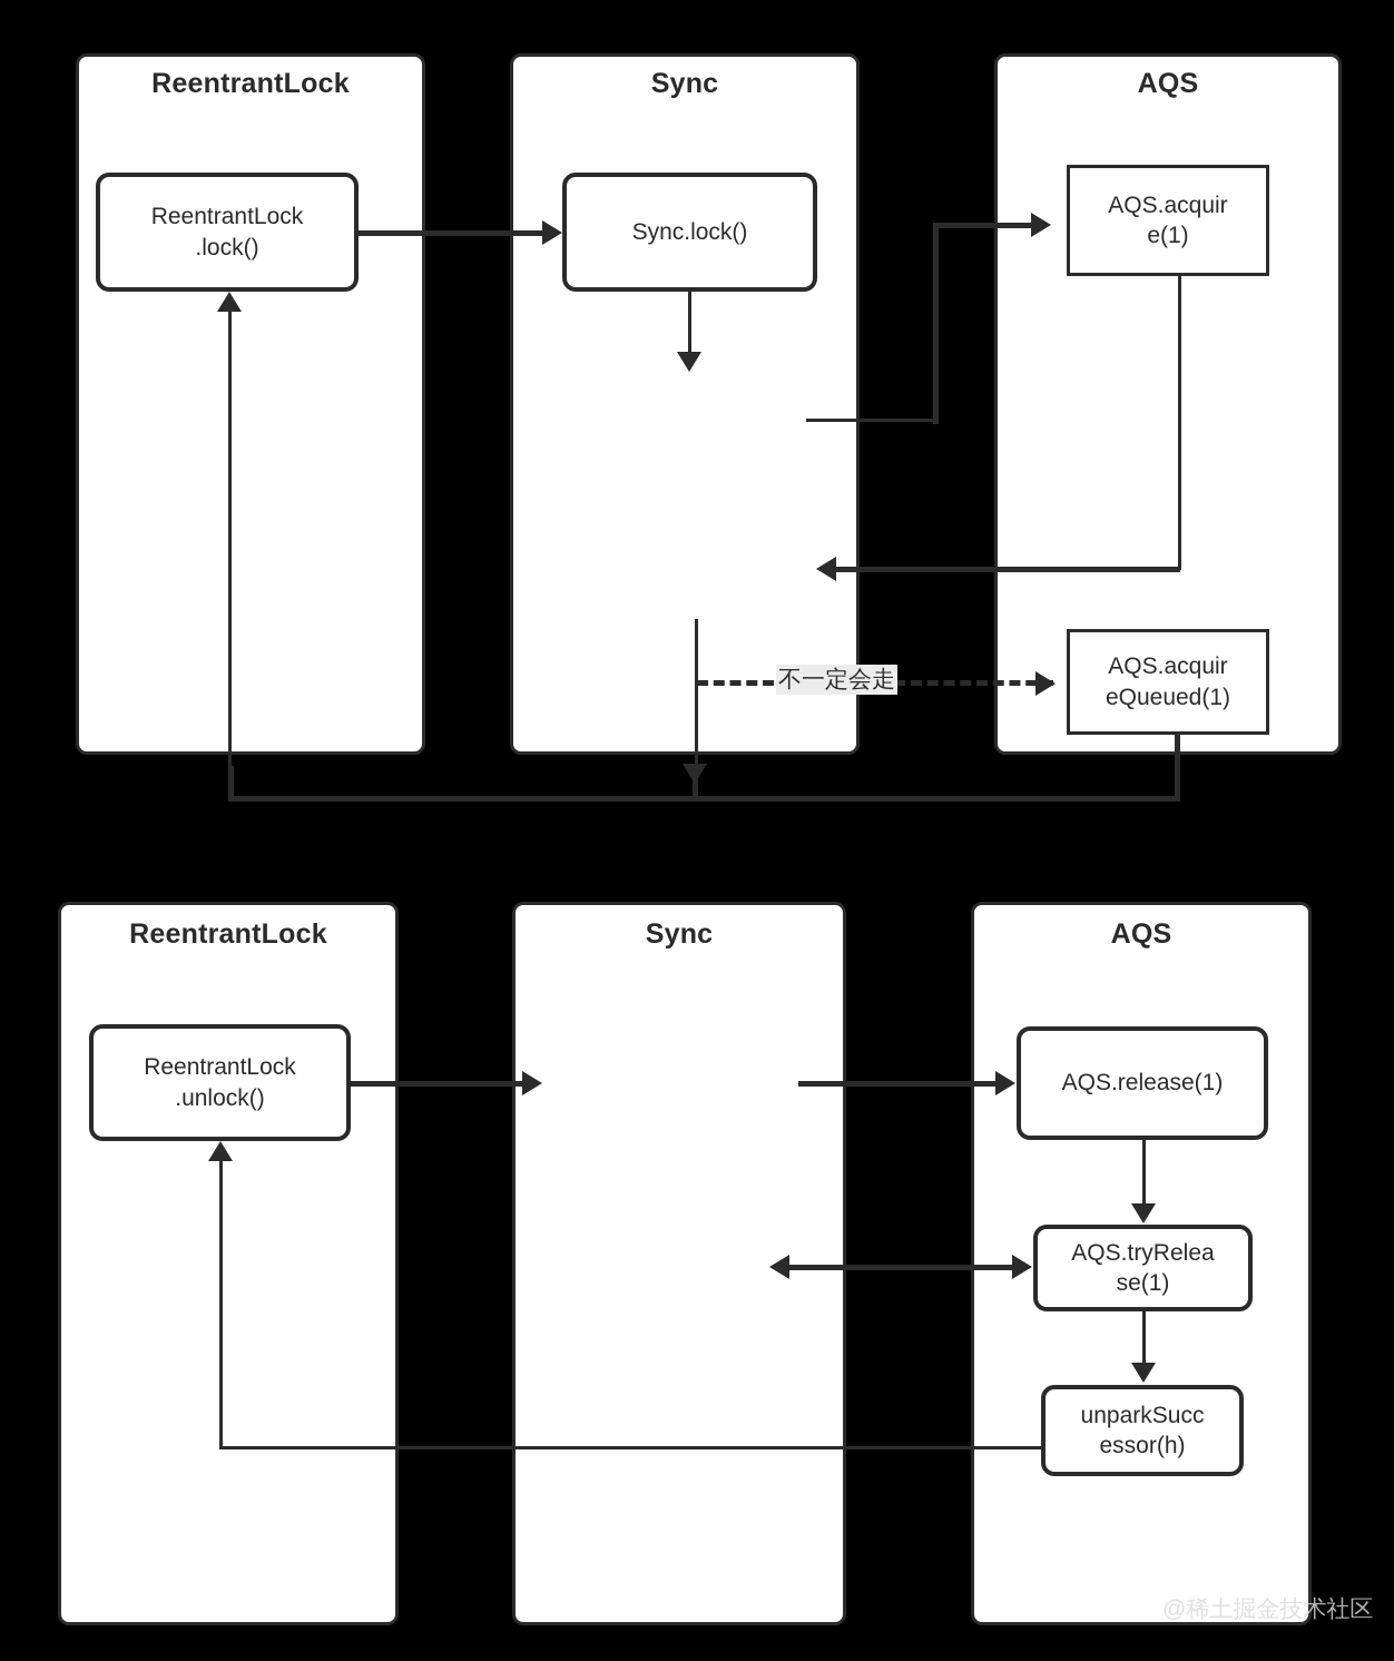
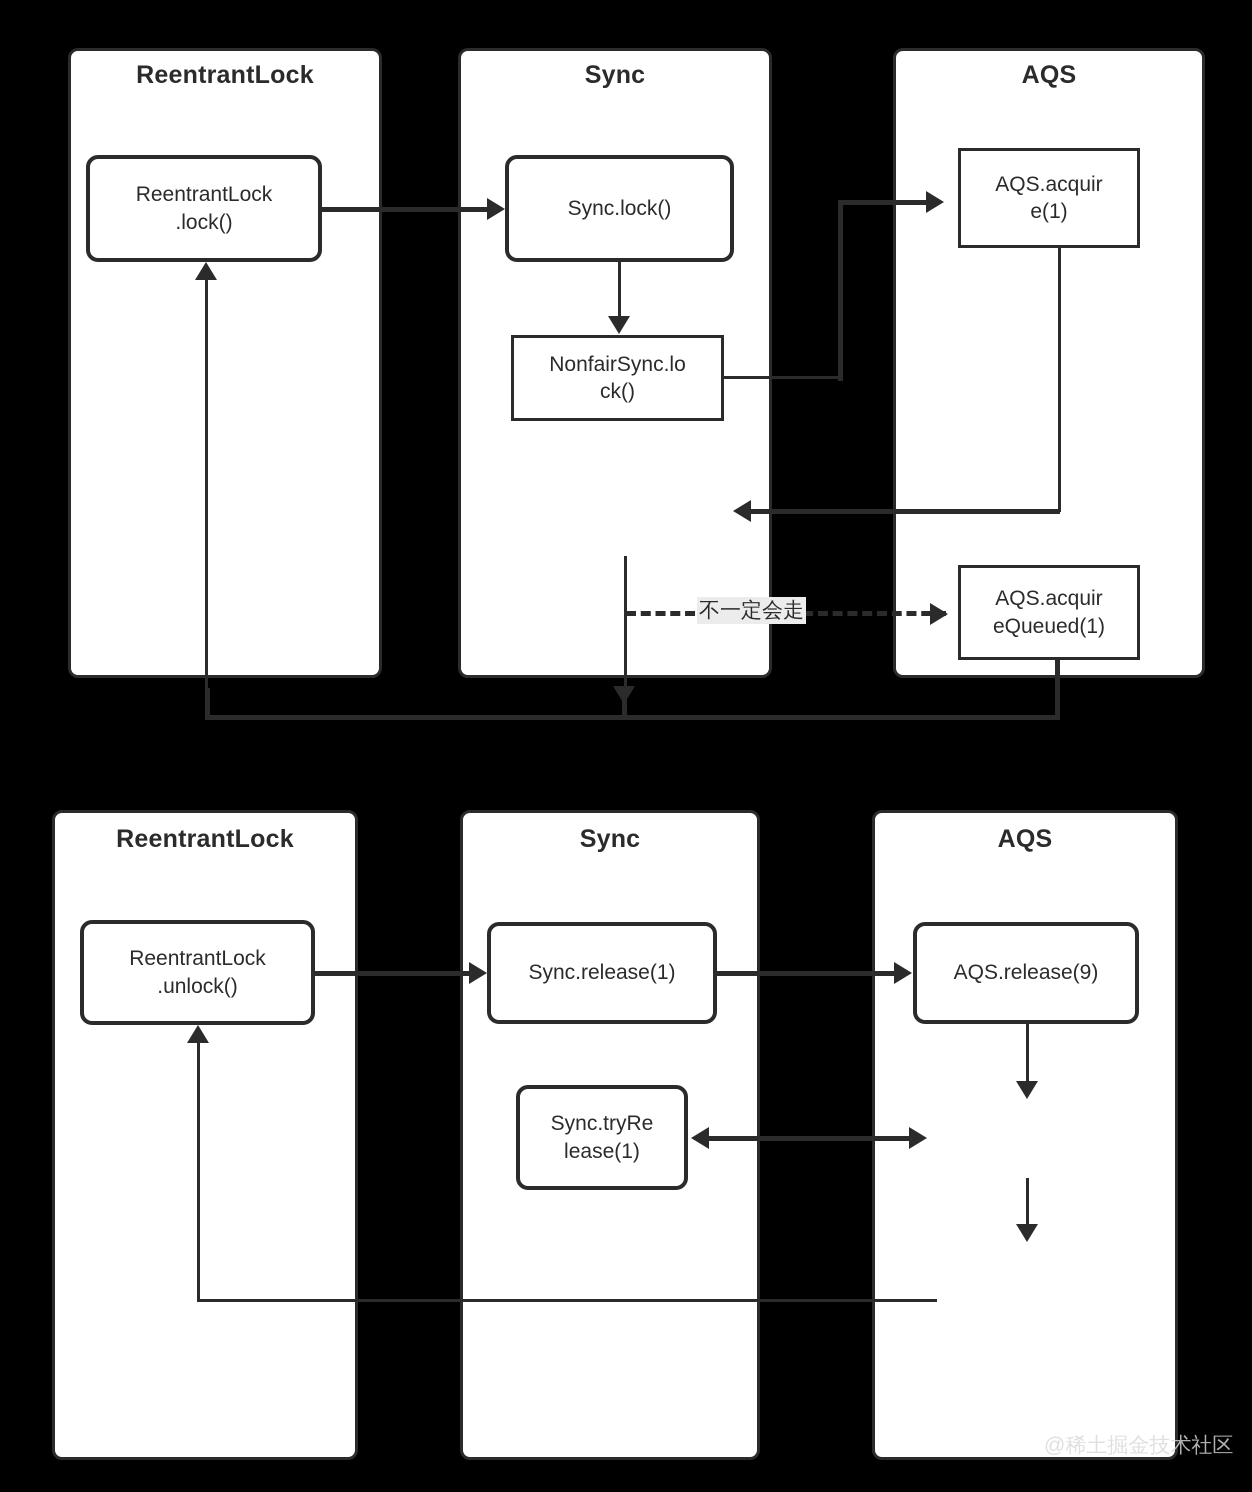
  ReentrantLock
  Sync
  AQS
  ReentrantLock
  .lock()
  Sync.lock()
+ NonfairSync.lo
+ ck()
  AQS.acquir
  e(1)
  AQS.acquir
  eQueued(1)
  不一定会走
  ReentrantLock
  Sync
  AQS
  ReentrantLock
  .unlock()
+ Sync.release(1)
+ Sync.tryRe
+ lease(1)
- AQS.release(1)
+ AQS.release(9)
- AQS.tryRelea
- se(1)
- unparkSucc
- essor(h)
  @稀土掘金技术社区
